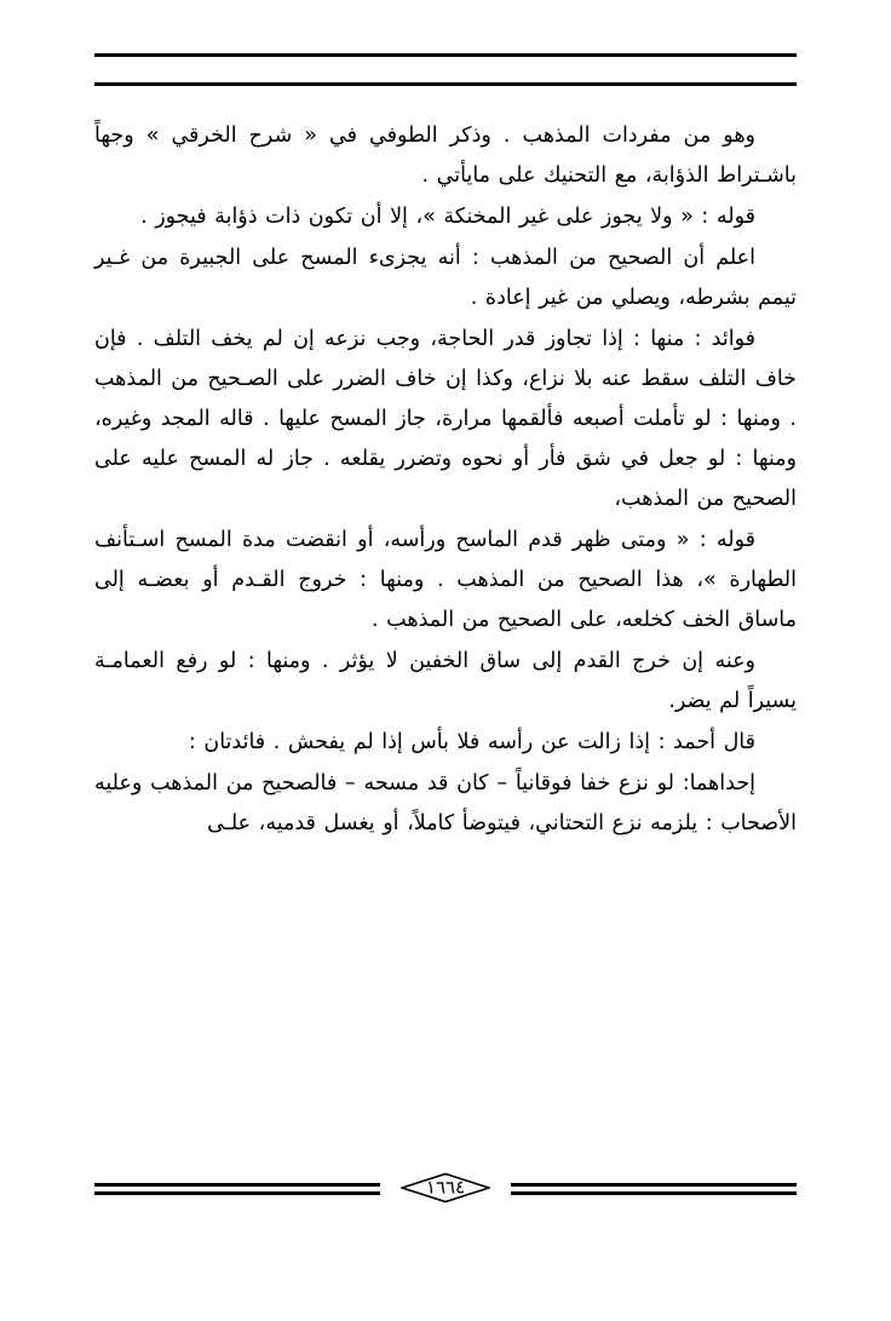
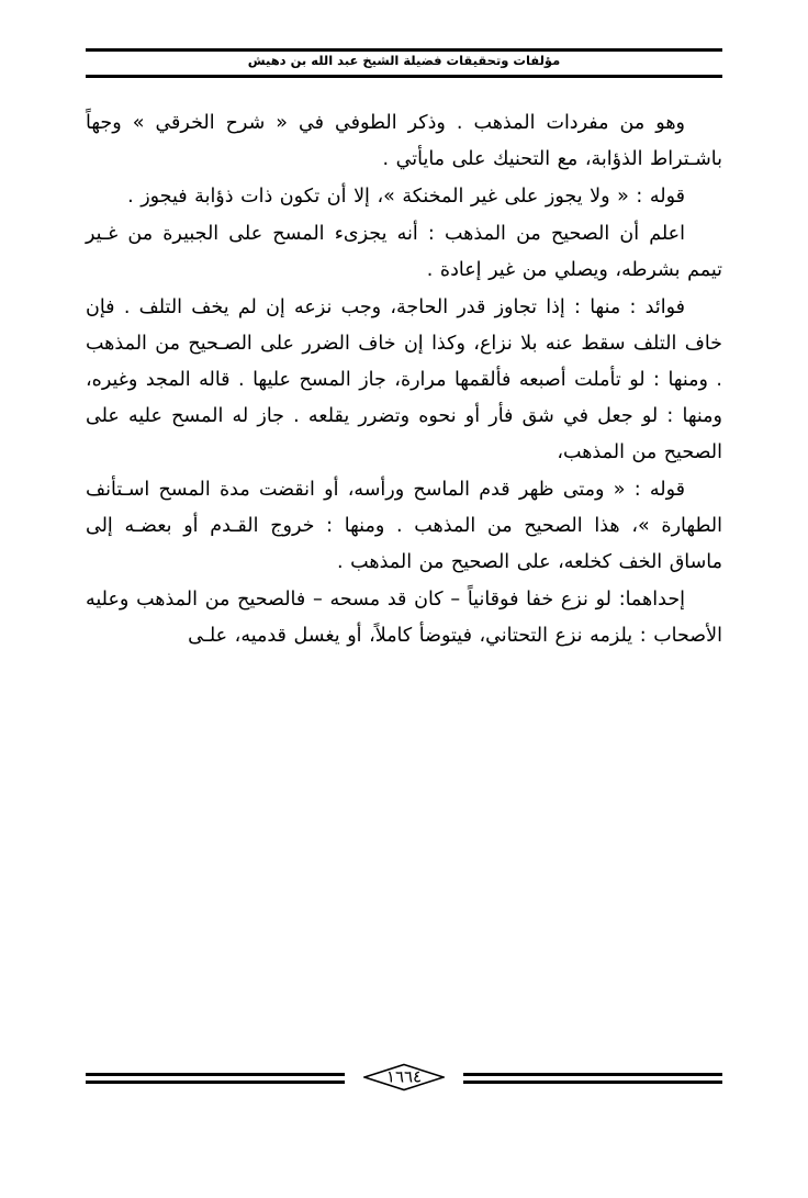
+ مؤلفات وتحقيقات فضيلة الشيخ عبد الله بن دهيش
  وهو من مفردات المذهب . وذكر الطوفي في « شرح الخرقي » وجهاً باشـتراط الذؤابة، مع التحنيك على مايأتي .
  قوله : « ولا يجوز على غير المخنكة »، إلا أن تكون ذات ذؤابة فيجوز .
  اعلم أن الصحيح من المذهب : أنه يجزىء المسح على الجبيرة من غـير تيمم بشرطه، ويصلي من غير إعادة .
  فوائد : منها : إذا تجاوز قدر الحاجة، وجب نزعه إن لم يخف التلف . فإن خاف التلف سقط عنه بلا نزاع، وكذا إن خاف الضرر على الصـحيح من المذهب . ومنها : لو تأملت أصبعه فألقمها مرارة، جاز المسح عليها . قاله المجد وغيره، ومنها : لو جعل في شق فأر أو نحوه وتضرر يقلعه . جاز له المسح عليه على الصحيح من المذهب،
  قوله : « ومتى ظهر قدم الماسح ورأسه، أو انقضت مدة المسح اسـتأنف الطهارة »، هذا الصحيح من المذهب . ومنها : خروج القـدم أو بعضـه إلى ماساق الخف كخلعه، على الصحيح من المذهب .
- وعنه إن خرج القدم إلى ساق الخفين لا يؤثر . ومنها : لو رفع العمامـة يسيراً لم يضر.
- قال أحمد : إذا زالت عن رأسه فلا بأس إذا لم يفحش . فائدتان :
  إحداهما: لو نزع خفا فوقانياً – كان قد مسحه – فالصحيح من المذهب وعليه الأصحاب : يلزمه نزع التحتاني، فيتوضأ كاملاً، أو يغسل قدميه، علـى
  ١٦٦٤
